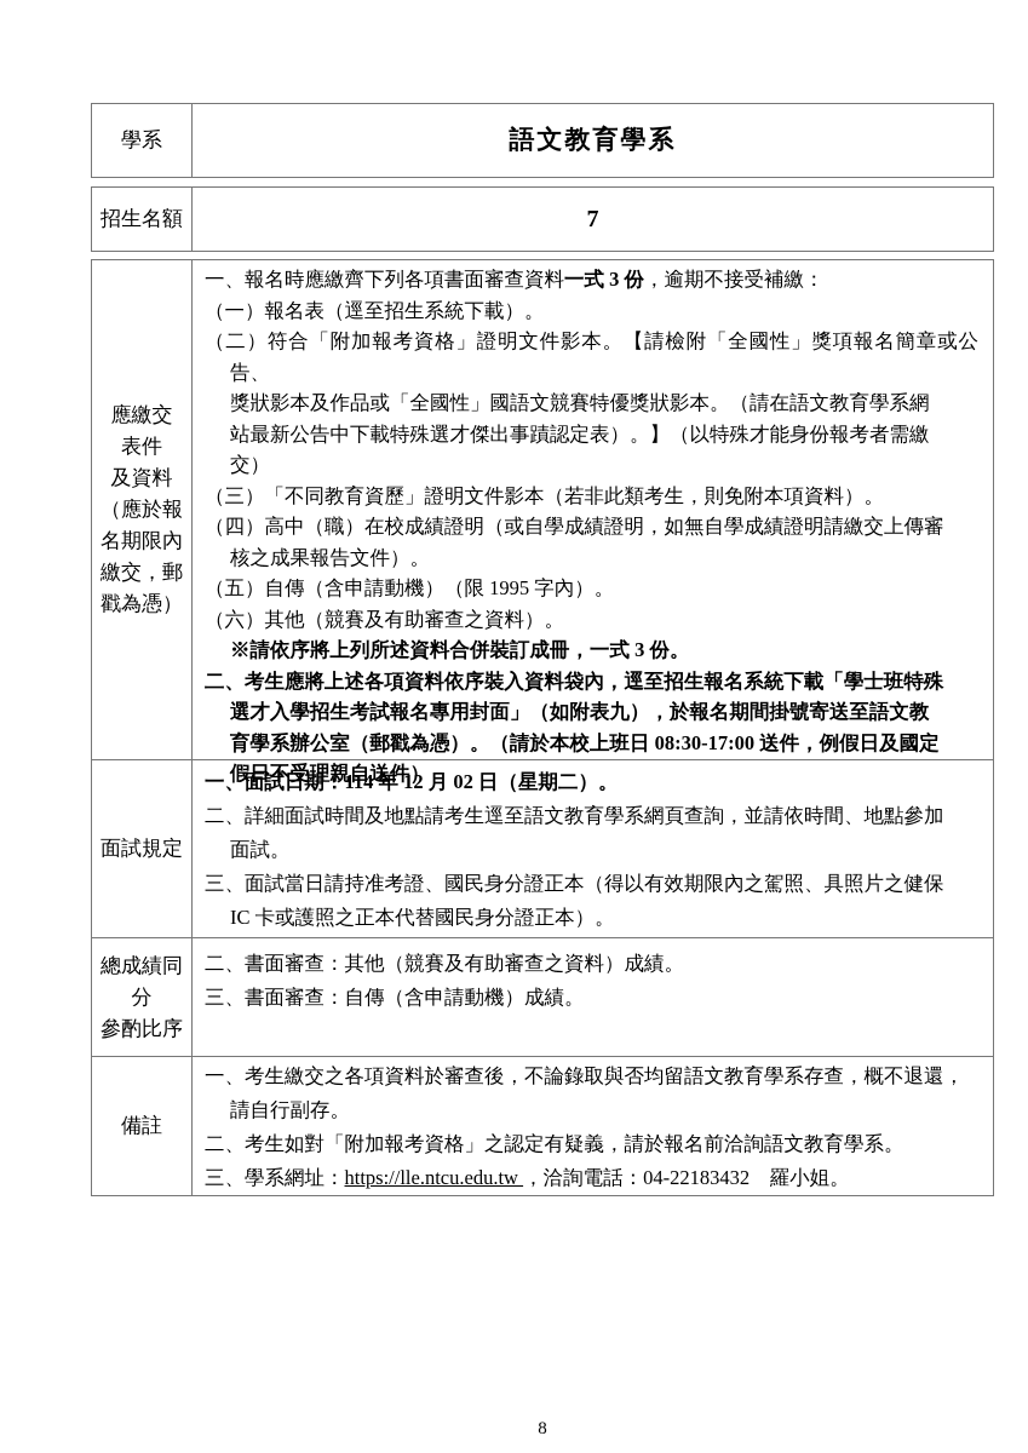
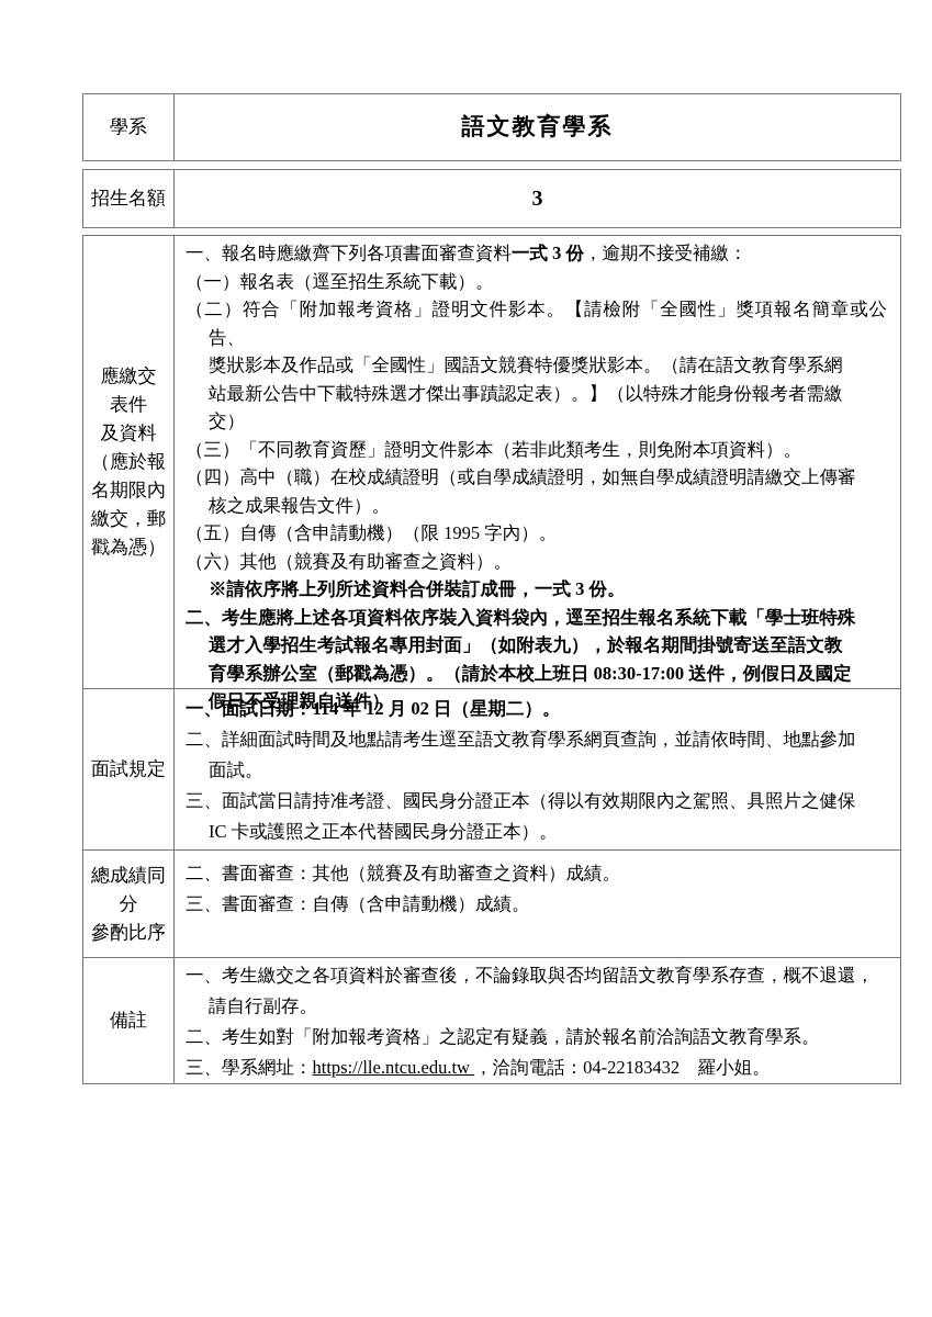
  學系
  語文教育學系
  招生名額
- 7
+ 3
  應繳交
  表件
  及資料
  （應於報
  名期限內
  繳交，郵
  戳為憑）
  一、報名時應繳齊下列各項書面審查資料一式 3 份，逾期不接受補繳：
  （一）報名表（逕至招生系統下載）。
  （二）符合「附加報考資格」證明文件影本。【請檢附「全國性」獎項報名簡章或公告、
  獎狀影本及作品或「全國性」國語文競賽特優獎狀影本。（請在語文教育學系網
  站最新公告中下載特殊選才傑出事蹟認定表）。】（以特殊才能身份報考者需繳
  交）
  （三）「不同教育資歷」證明文件影本（若非此類考生，則免附本項資料）。
  （四）高中（職）在校成績證明（或自學成績證明，如無自學成績證明請繳交上傳審
  核之成果報告文件）。
  （五）自傳（含申請動機）（限 1995 字內）。
  （六）其他（競賽及有助審查之資料）。
  ※請依序將上列所述資料合併裝訂成冊，一式 3 份。
  二、考生應將上述各項資料依序裝入資料袋內，逕至招生報名系統下載「學士班特殊
  選才入學招生考試報名專用封面」（如附表九），於報名期間掛號寄送至語文教
  育學系辦公室（郵戳為憑）。（請於本校上班日 08:30-17:00 送件，例假日及國定
  假日不受理親自送件）
  面試規定
  一、面試日期：114 年 12 月 02 日（星期二）。
  二、詳細面試時間及地點請考生逕至語文教育學系網頁查詢，並請依時間、地點參加
  面試。
  三、面試當日請持准考證、國民身分證正本（得以有效期限內之駕照、具照片之健保
  IC 卡或護照之正本代替國民身分證正本）。
  總成績同
  分
  參酌比序
  二、書面審查：其他（競賽及有助審查之資料）成績。
  三、書面審查：自傳（含申請動機）成績。
  備註
  一、考生繳交之各項資料於審查後，不論錄取與否均留語文教育學系存查，概不退還，
  請自行副存。
  二、考生如對「附加報考資格」之認定有疑義，請於報名前洽詢語文教育學系。
  三、學系網址：https://lle.ntcu.edu.tw ，洽詢電話：04-22183432 羅小姐。
- 8
